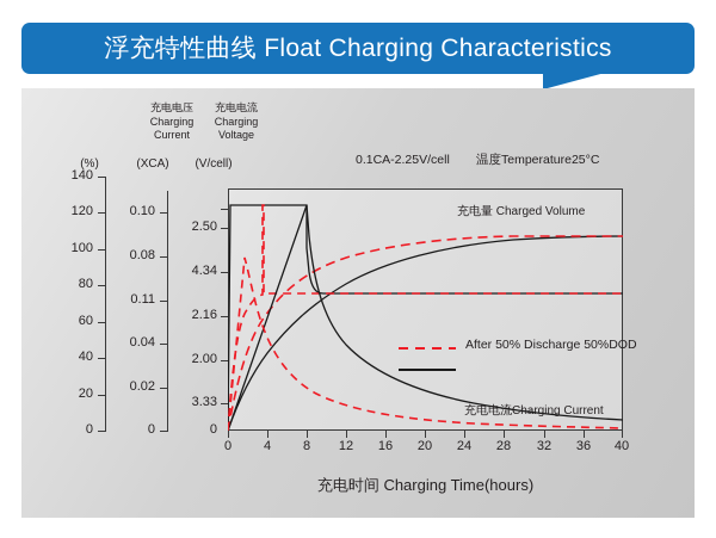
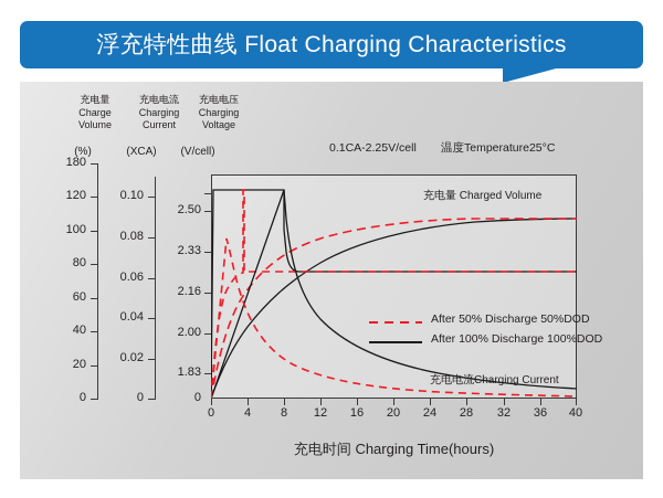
  浮充特性曲线 Float Charging Characteristics
+ 充电量
+ Charge
+ Volume
- 充电电压
+ 充电电流
  Charging
  Current
- 充电电流
+ 充电电压
  Charging
  Voltage
  (%)
  (XCA)
  (V/cell)
- 140
+ 180
  120
  100
  80
  60
  40
  20
  0
  0.10
  0.08
- 0.11
+ 0.06
  0.04
  0.02
  0
  2.50
- 4.34
+ 2.33
  2.16
  2.00
- 3.33
+ 1.83
  0
  0.1CA-2.25V/cell
  温度Temperature25°C
  充电量 Charged Volume
  充电电流Charging Current
  After 50% Discharge 50%DOD
+ After 100% Discharge 100%DOD
  0
  4
  8
  12
  16
  20
  24
  28
  32
  36
  40
  充电时间 Charging Time(hours)
